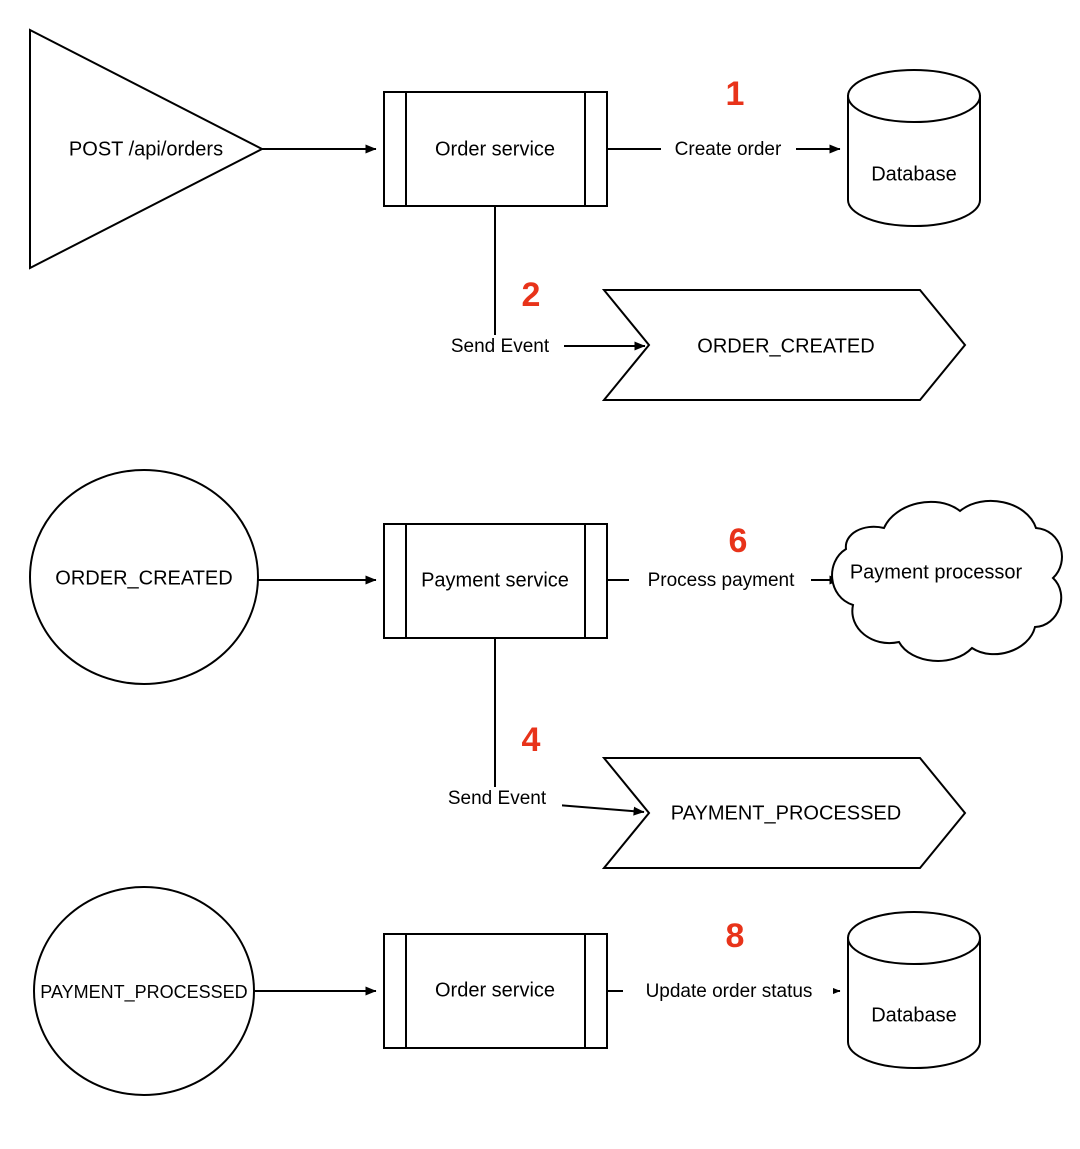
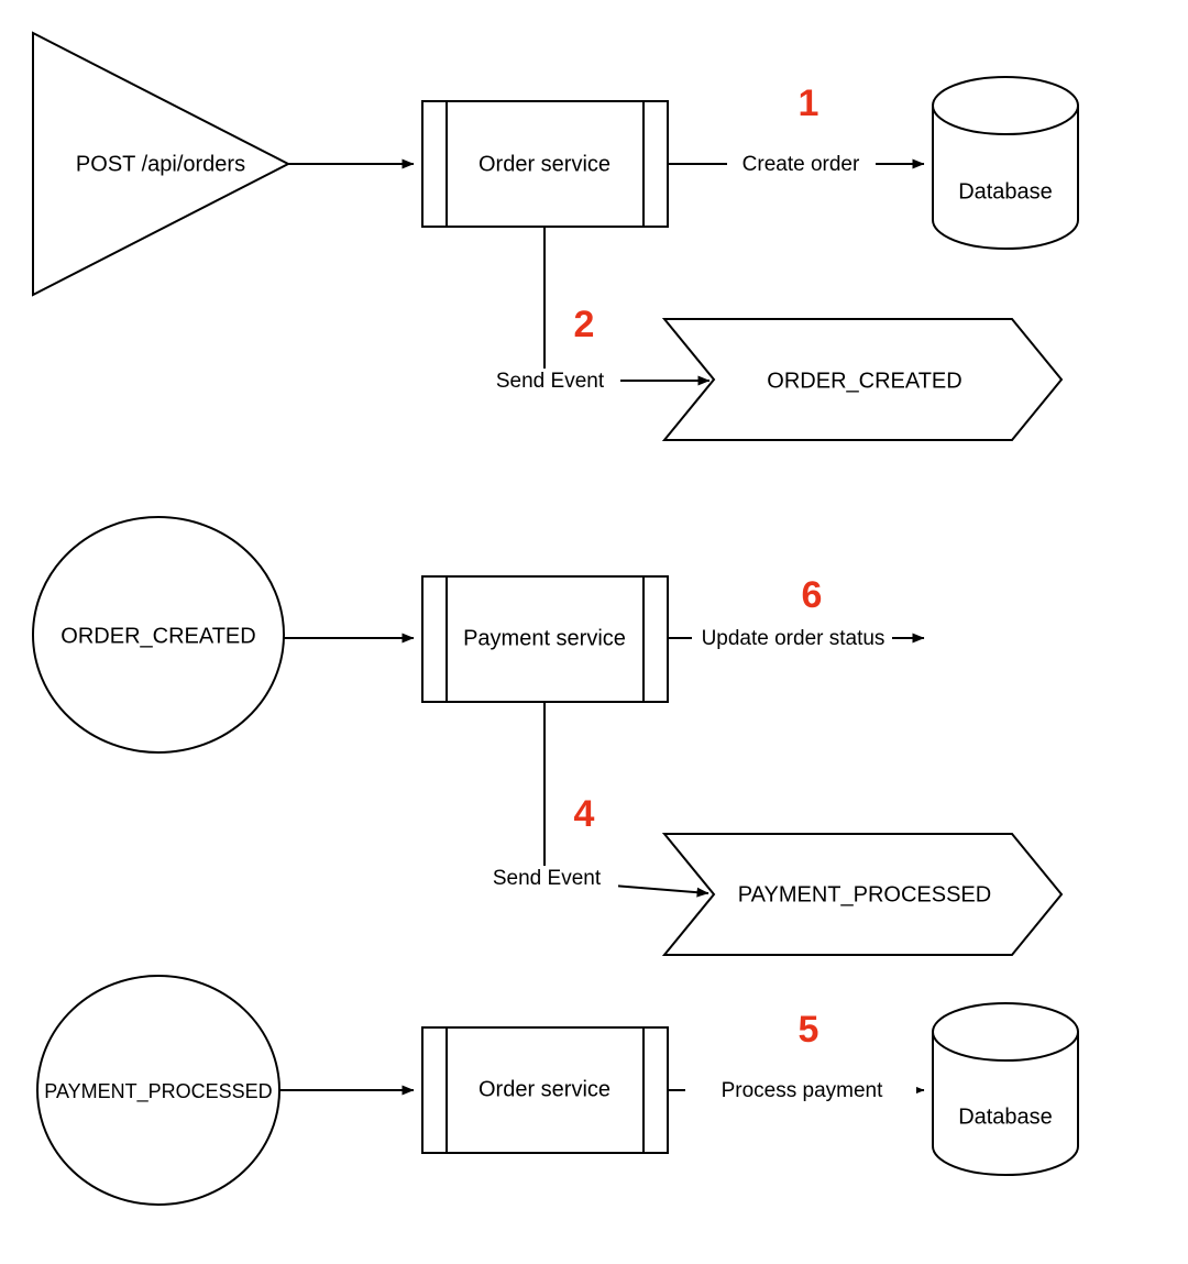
  POST /api/orders
  Order service
  Create order
  1
  Database
  2
  Send Event
  ORDER_CREATED
  ORDER_CREATED
  Payment service
- Process payment
+ Update order status
  6
- Payment processor
  4
  Send Event
  PAYMENT_PROCESSED
  PAYMENT_PROCESSED
  Order service
- Update order status
+ Process payment
- 8
+ 5
  Database
